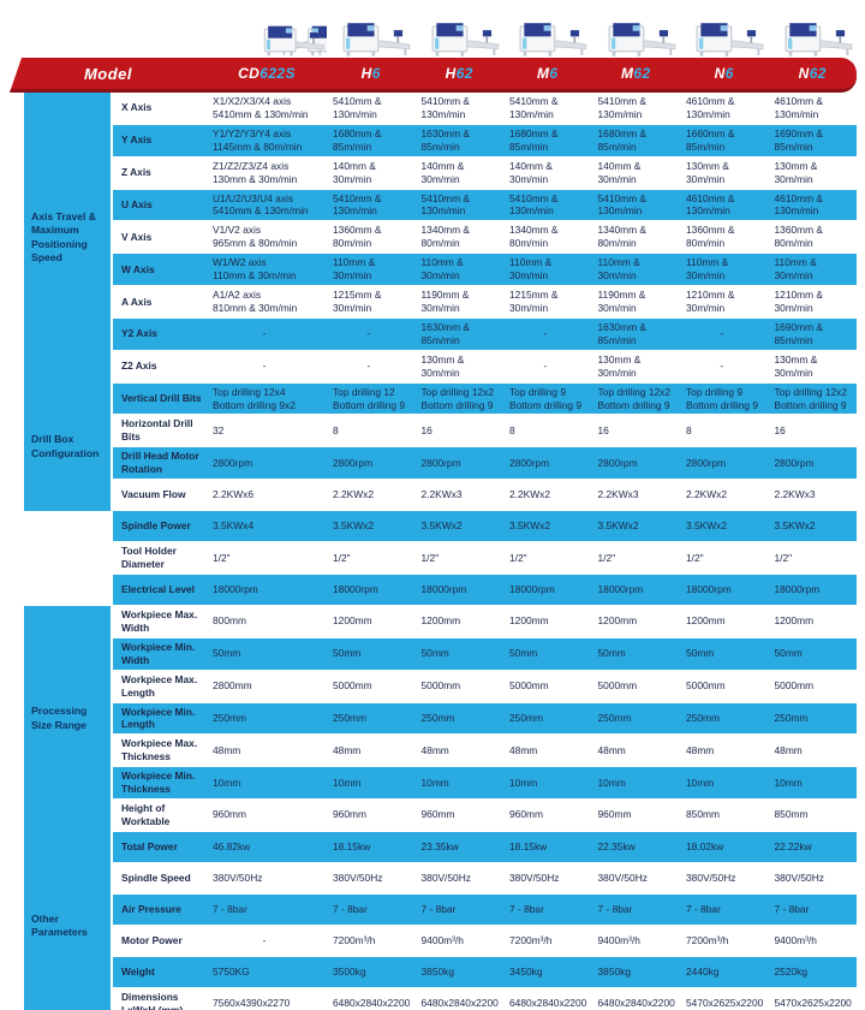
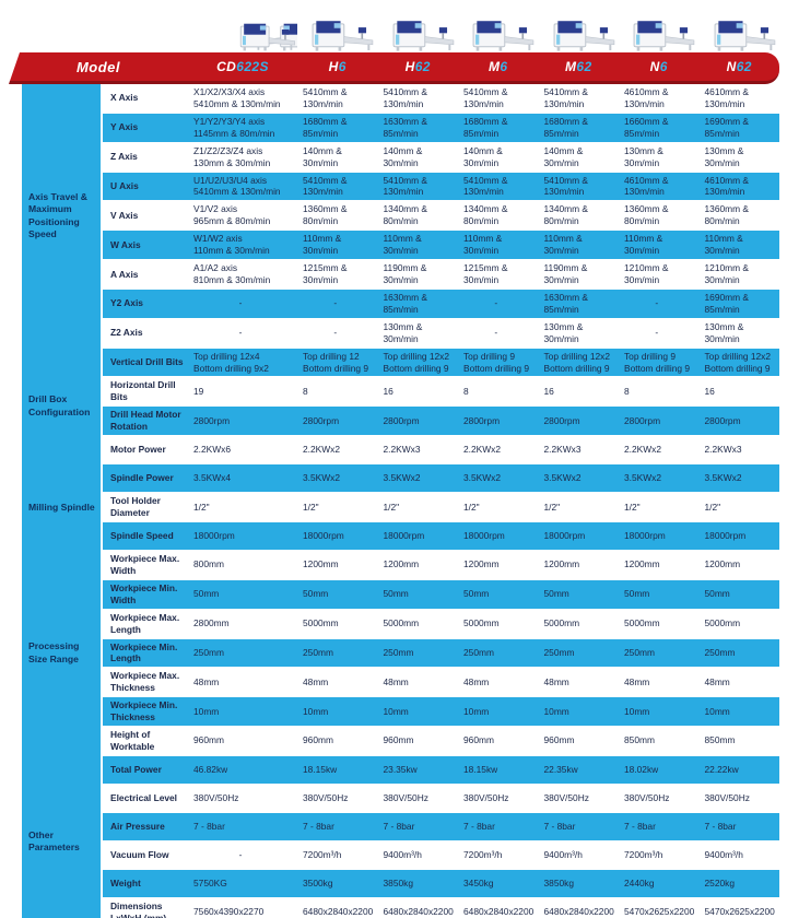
  Model
  CD622S
  H6
  H62
  M6
  M62
  N6
  N62
  Axis Travel & Maximum Positioning Speed
  X Axis
  X1/X2/X3/X4 axis
  5410mm & 130m/min
  5410mm & 130m/min
  5410mm & 130m/min
  5410mm & 130m/min
  5410mm & 130m/min
  4610mm & 130m/min
  4610mm & 130m/min
  Y Axis
  Y1/Y2/Y3/Y4 axis
  1145mm & 80m/min
  1680mm & 85m/min
  1630mm & 85m/min
  1680mm & 85m/min
  1680mm & 85m/min
  1660mm & 85m/min
  1690mm & 85m/min
  Z Axis
  Z1/Z2/Z3/Z4 axis
  130mm & 30m/min
  140mm & 30m/min
  140mm & 30m/min
  140mm & 30m/min
  140mm & 30m/min
  130mm & 30m/min
  130mm & 30m/min
  U Axis
  U1/U2/U3/U4 axis
  5410mm & 130m/min
  5410mm & 130m/min
  5410mm & 130m/min
  5410mm & 130m/min
  5410mm & 130m/min
  4610mm & 130m/min
  4610mm & 130m/min
  V Axis
  V1/V2 axis
  965mm & 80m/min
  1360mm & 80m/min
  1340mm & 80m/min
  1340mm & 80m/min
  1340mm & 80m/min
  1360mm & 80m/min
  1360mm & 80m/min
  W Axis
  W1/W2 axis
  110mm & 30m/min
  110mm & 30m/min
  110mm & 30m/min
  110mm & 30m/min
  110mm & 30m/min
  110mm & 30m/min
  110mm & 30m/min
  A Axis
  A1/A2 axis
  810mm & 30m/min
  1215mm & 30m/min
  1190mm & 30m/min
  1215mm & 30m/min
  1190mm & 30m/min
  1210mm & 30m/min
  1210mm & 30m/min
  Y2 Axis
  -
  -
  1630mm & 85m/min
  -
  1630mm & 85m/min
  -
  1690mm & 85m/min
  Z2 Axis
  -
  -
  130mm & 30m/min
  -
  130mm & 30m/min
  -
  130mm & 30m/min
  Drill Box Configuration
  Vertical Drill Bits
  Top drilling 12x4
  Bottom drilling 9x2
  Top drilling 12
  Bottom drilling 9
  Top drilling 12x2
  Bottom drilling 9
  Top drilling 9
  Bottom drilling 9
  Top drilling 12x2
  Bottom drilling 9
  Top drilling 9
  Bottom drilling 9
  Top drilling 12x2
  Bottom drilling 9
  Horizontal Drill Bits
- 32
+ 19
  8
  16
  8
  16
  8
  16
  Drill Head Motor Rotation
  2800rpm
  2800rpm
  2800rpm
  2800rpm
  2800rpm
  2800rpm
  2800rpm
- Vacuum Flow
+ Motor Power
  2.2KWx6
  2.2KWx2
  2.2KWx3
  2.2KWx2
  2.2KWx3
  2.2KWx2
  2.2KWx3
+ Milling Spindle
  Spindle Power
  3.5KWx4
  3.5KWx2
  3.5KWx2
  3.5KWx2
  3.5KWx2
  3.5KWx2
  3.5KWx2
  Tool Holder Diameter
  1/2"
  1/2"
  1/2"
  1/2"
  1/2"
  1/2"
  1/2"
- Electrical Level
+ Spindle Speed
  18000rpm
  18000rpm
  18000rpm
  18000rpm
  18000rpm
  18000rpm
  18000rpm
  Processing Size Range
  Workpiece Max. Width
  800mm
  1200mm
  1200mm
  1200mm
  1200mm
  1200mm
  1200mm
  Workpiece Min. Width
  50mm
  50mm
  50mm
  50mm
  50mm
  50mm
  50mm
  Workpiece Max. Length
  2800mm
  5000mm
  5000mm
  5000mm
  5000mm
  5000mm
  5000mm
  Workpiece Min. Length
  250mm
  250mm
  250mm
  250mm
  250mm
  250mm
  250mm
  Workpiece Max. Thickness
  48mm
  48mm
  48mm
  48mm
  48mm
  48mm
  48mm
  Workpiece Min. Thickness
  10mm
  10mm
  10mm
  10mm
  10mm
  10mm
  10mm
  Height of Worktable
  960mm
  960mm
  960mm
  960mm
  960mm
  850mm
  850mm
  Other Parameters
  Total Power
  46.82kw
  18.15kw
  23.35kw
  18.15kw
  22.35kw
  18.02kw
  22.22kw
- Spindle Speed
+ Electrical Level
  380V/50Hz
  380V/50Hz
  380V/50Hz
  380V/50Hz
  380V/50Hz
  380V/50Hz
  380V/50Hz
  Air Pressure
  7 - 8bar
  7 - 8bar
  7 - 8bar
  7 - 8bar
  7 - 8bar
  7 - 8bar
  7 - 8bar
- Motor Power
+ Vacuum Flow
  -
  7200m³/h
  9400m³/h
  7200m³/h
  9400m³/h
  7200m³/h
  9400m³/h
  Weight
  5750KG
  3500kg
  3850kg
  3450kg
  3850kg
  2440kg
  2520kg
  7560x4390x2270
  6480x2840x2200
  6480x2840x2200
  6480x2840x2200
  6480x2840x2200
  5470x2625x2200
  5470x2625x2200
